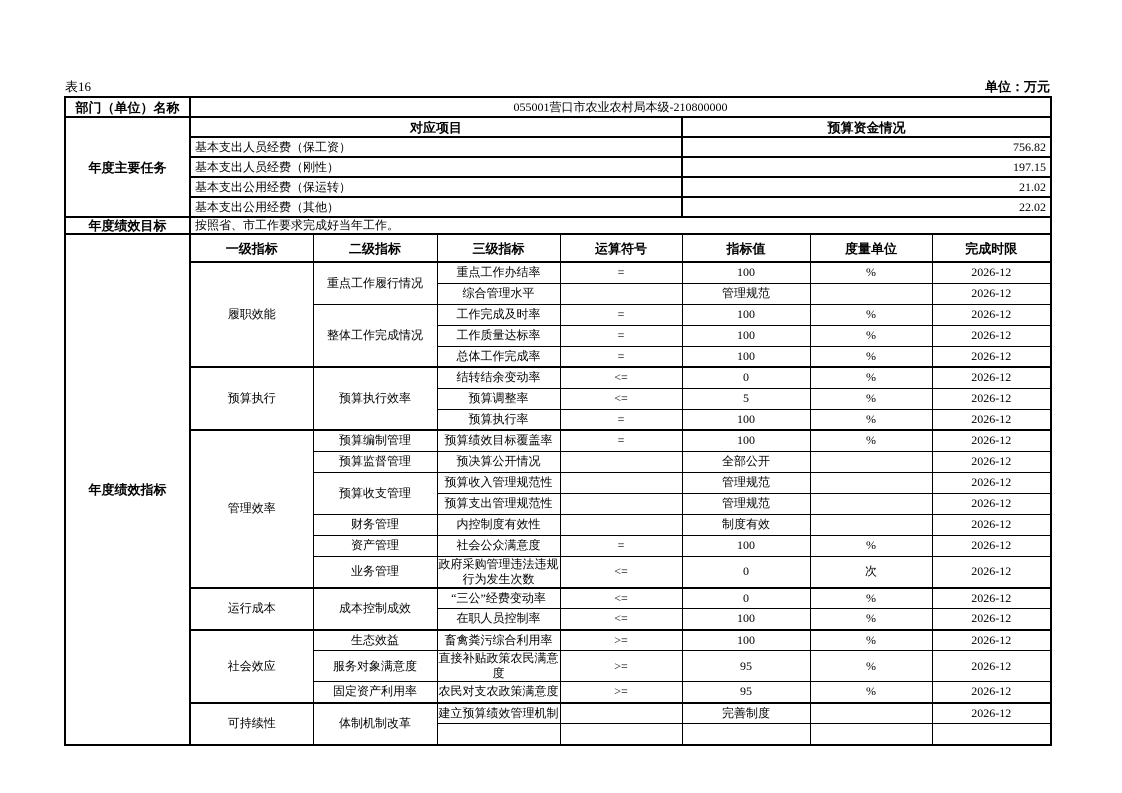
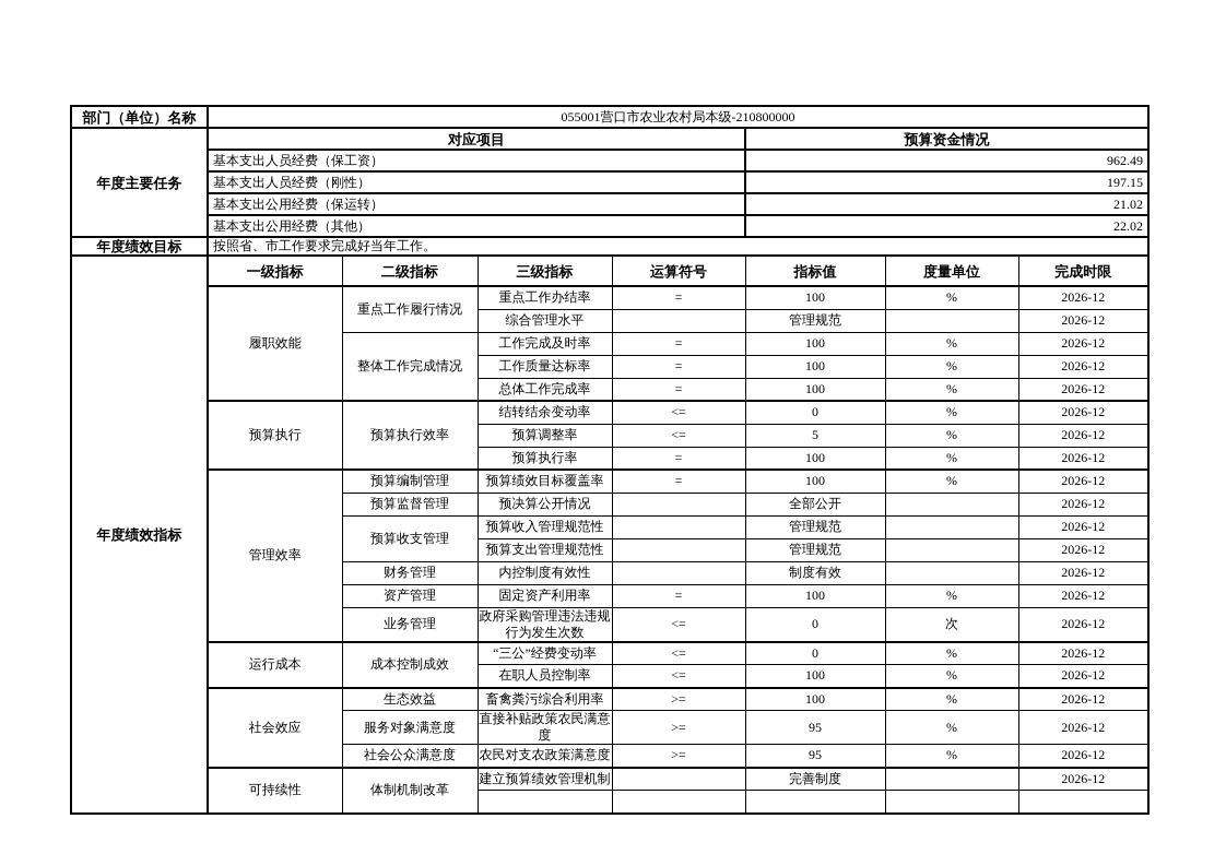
- 表16
- 单位：万元
  部门（单位）名称	055001营口市农业农村局本级-210800000
  年度主要任务	对应项目	预算资金情况
- 基本支出人员经费（保工资）	756.82
+ 基本支出人员经费（保工资）	962.49
  基本支出人员经费（刚性）	197.15
  基本支出公用经费（保运转）	21.02
  基本支出公用经费（其他）	22.02
  年度绩效目标	按照省、市工作要求完成好当年工作。
  年度绩效指标	一级指标	二级指标	三级指标	运算符号	指标值	度量单位	完成时限
  履职效能	重点工作履行情况	重点工作办结率	=	100	%	2026-12
  综合管理水平		管理规范		2026-12
  整体工作完成情况	工作完成及时率	=	100	%	2026-12
  工作质量达标率	=	100	%	2026-12
  总体工作完成率	=	100	%	2026-12
  预算执行	预算执行效率	结转结余变动率	<=	0	%	2026-12
  预算调整率	<=	5	%	2026-12
  预算执行率	=	100	%	2026-12
  管理效率	预算编制管理	预算绩效目标覆盖率	=	100	%	2026-12
  预算监督管理	预决算公开情况		全部公开		2026-12
  预算收支管理	预算收入管理规范性		管理规范		2026-12
  预算支出管理规范性		管理规范		2026-12
  财务管理	内控制度有效性		制度有效		2026-12
- 资产管理	社会公众满意度	=	100	%	2026-12
+ 资产管理	固定资产利用率	=	100	%	2026-12
  业务管理	政府采购管理违法违规行为发生次数	<=	0	次	2026-12
  运行成本	成本控制成效	“三公”经费变动率	<=	0	%	2026-12
  在职人员控制率	<=	100	%	2026-12
  社会效应	生态效益	畜禽粪污综合利用率	>=	100	%	2026-12
  服务对象满意度	直接补贴政策农民满意度	>=	95	%	2026-12
- 固定资产利用率	农民对支农政策满意度	>=	95	%	2026-12
+ 社会公众满意度	农民对支农政策满意度	>=	95	%	2026-12
  可持续性	体制机制改革	建立预算绩效管理机制		完善制度		2026-12
